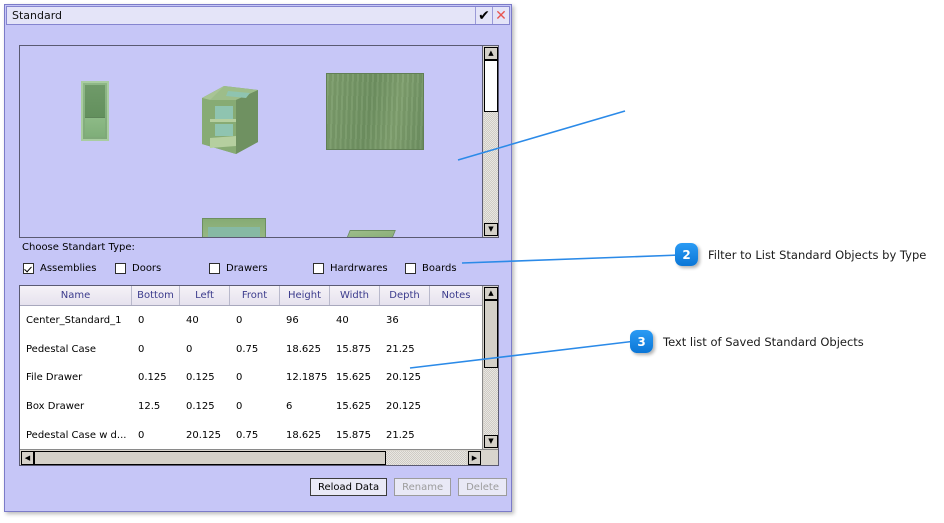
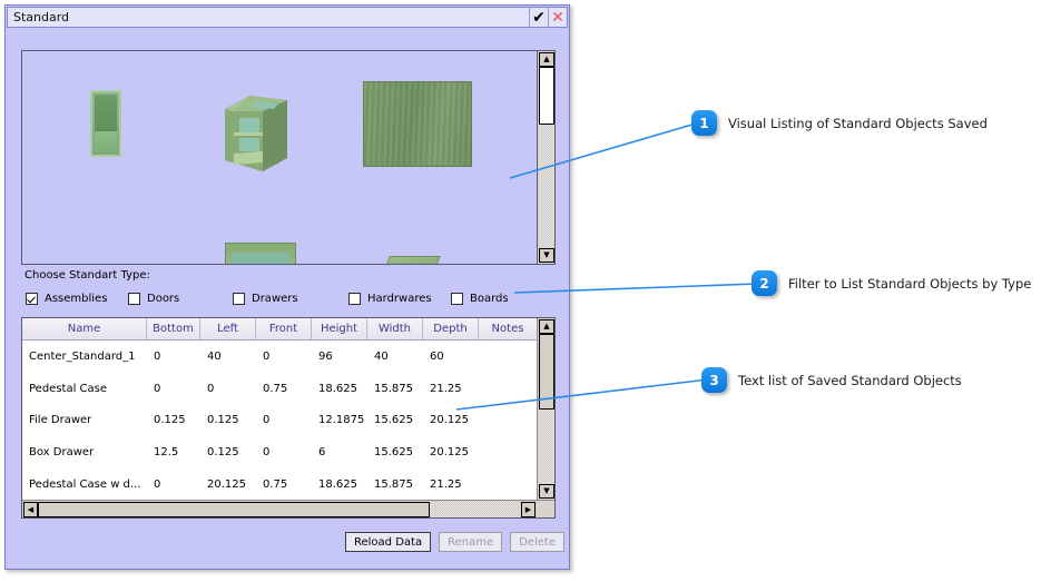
  Standard
  ✔
  ✕
  ▲
  ▼
  Choose Standart Type:
  Assemblies
  Doors
  Drawers
  Hardrwares
  Boards
  Name
  Bottom
  Left
  Front
  Height
  Width
  Depth
  Notes
  Center_Standard_1
  0
  40
  0
  96
  40
- 36
+ 60
  Pedestal Case
  0
  0
  0.75
  18.625
  15.875
  21.25
  File Drawer
  0.125
  0.125
  0
  12.1875
  15.625
  20.125
  Box Drawer
  12.5
  0.125
  0
  6
  15.625
  20.125
  Pedestal Case w d...
  0
  20.125
  0.75
  18.625
  15.875
  21.25
  ▲
  ▼
  ◀
  ▶
  Reload Data
  Rename
  Delete
+ 1
+ Visual Listing of Standard Objects Saved
  2
  Filter to List Standard Objects by Type
  3
  Text list of Saved Standard Objects
